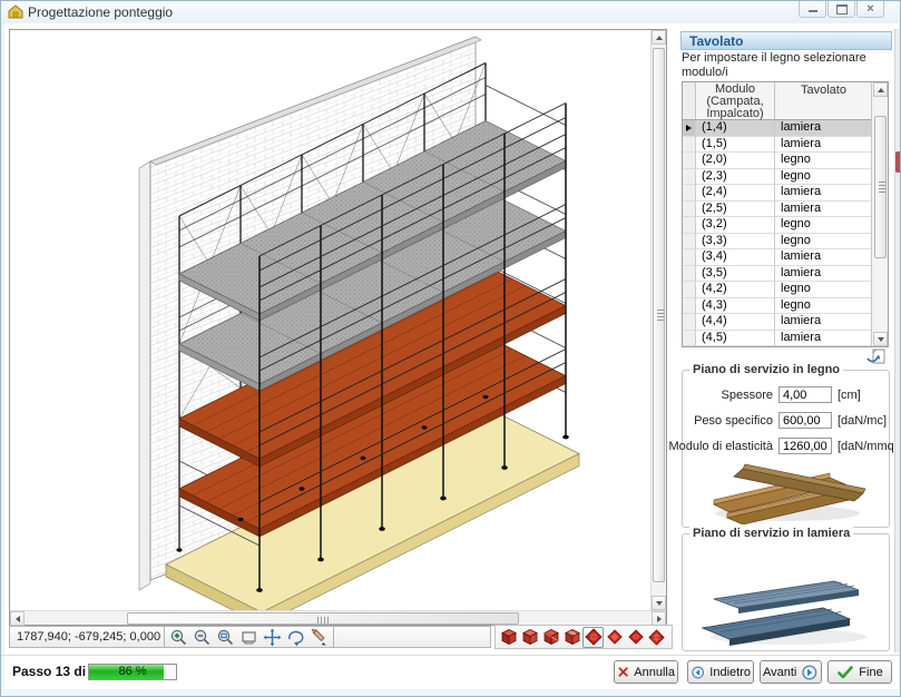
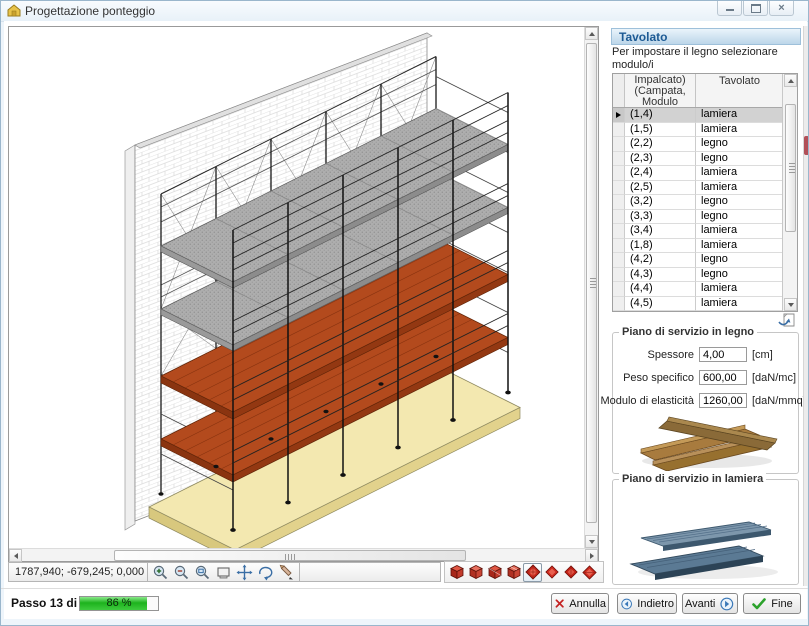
  Progettazione ponteggio
  ×
  1787,940; -679,245; 0,000
  Tavolato
  Per impostare il legno selezionare modulo/i
- Modulo
+ Impalcato)
  (Campata,
- Impalcato)
+ Modulo
  Tavolato
  (1,4)
  lamiera
  (1,5)
  lamiera
- (2,0)
+ (2,2)
  legno
  (2,3)
  legno
  (2,4)
  lamiera
  (2,5)
  lamiera
  (3,2)
  legno
  (3,3)
  legno
  (3,4)
  lamiera
- (3,5)
+ (1,8)
  lamiera
  (4,2)
  legno
  (4,3)
  legno
  (4,4)
  lamiera
  (4,5)
  lamiera
  Piano di servizio in legno
  Spessore
  4,00
  [cm]
  Peso specifico
  600,00
  [daN/mc]
  Modulo di elasticità
  1260,00
  [daN/mmq
  Piano di servizio in lamiera
  Passo 13 di
  86 %
  Annulla
  Indietro
  Avanti
  Fine
